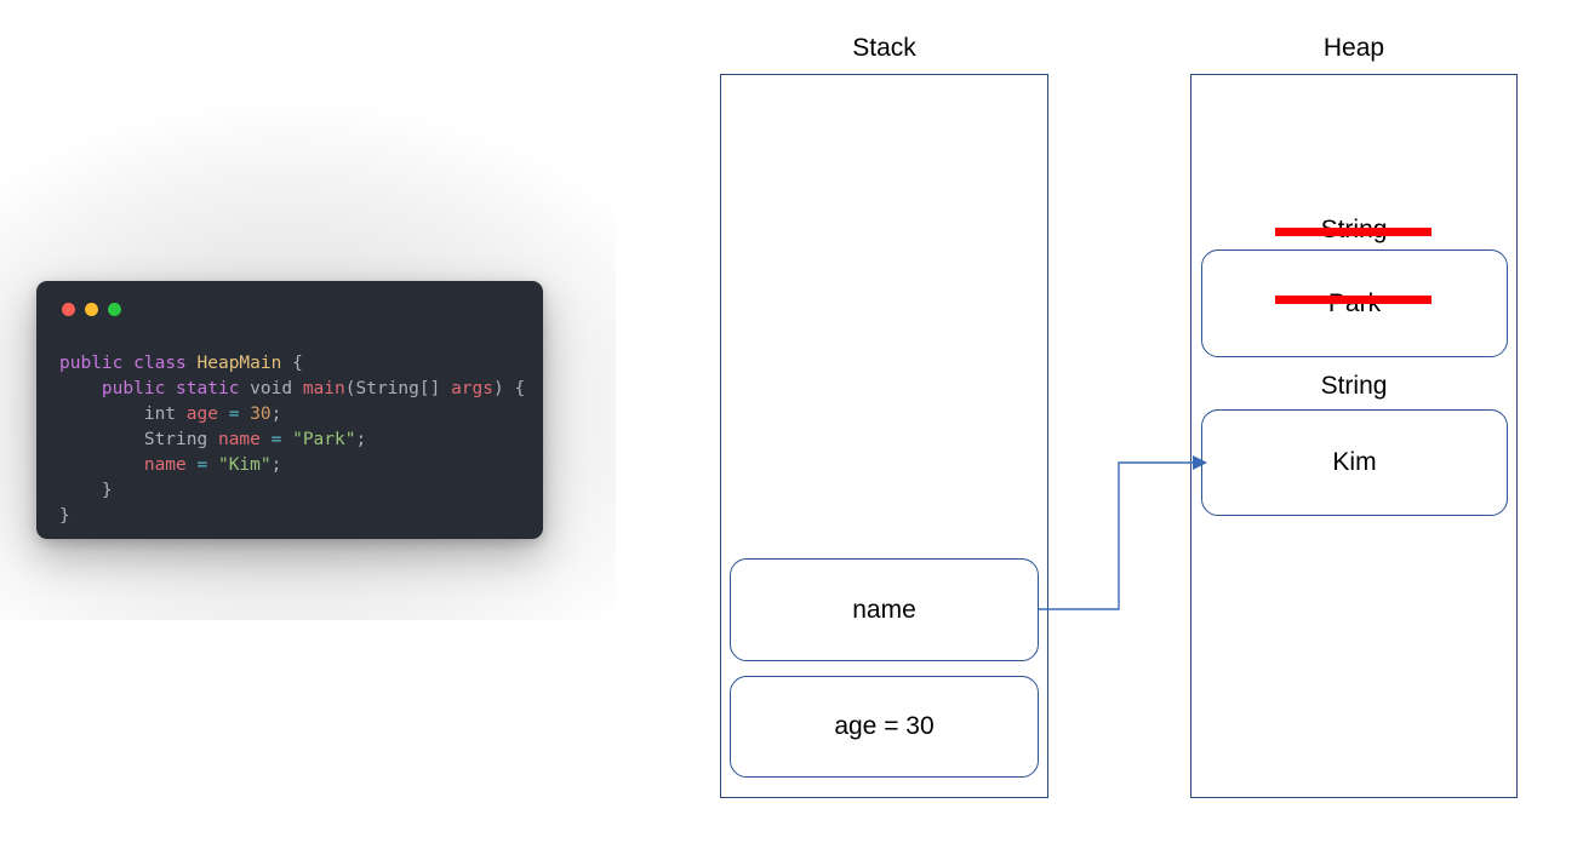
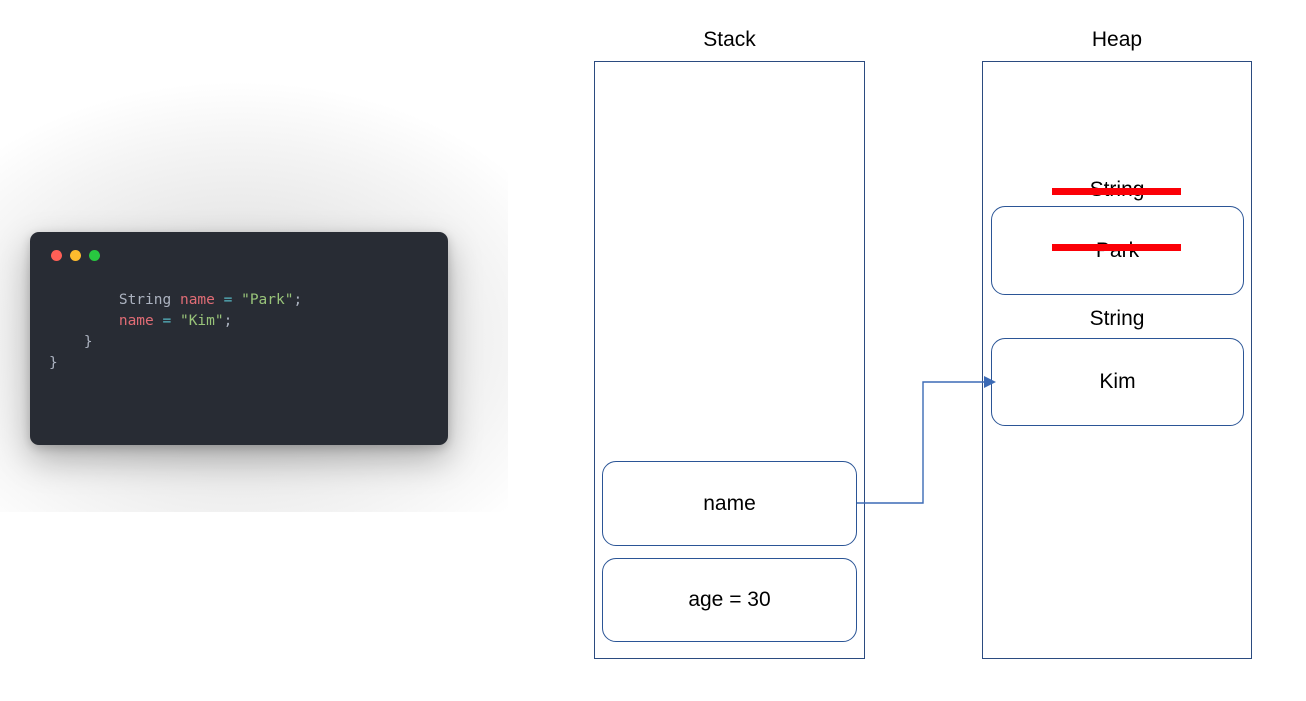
- public class HeapMain {
- public static void main(String[] args) {
- int age = 30;
  String name = "Park";
  name = "Kim";
  }
  }
  Stack
  name
  age = 30
  Heap
  String
  Kim
